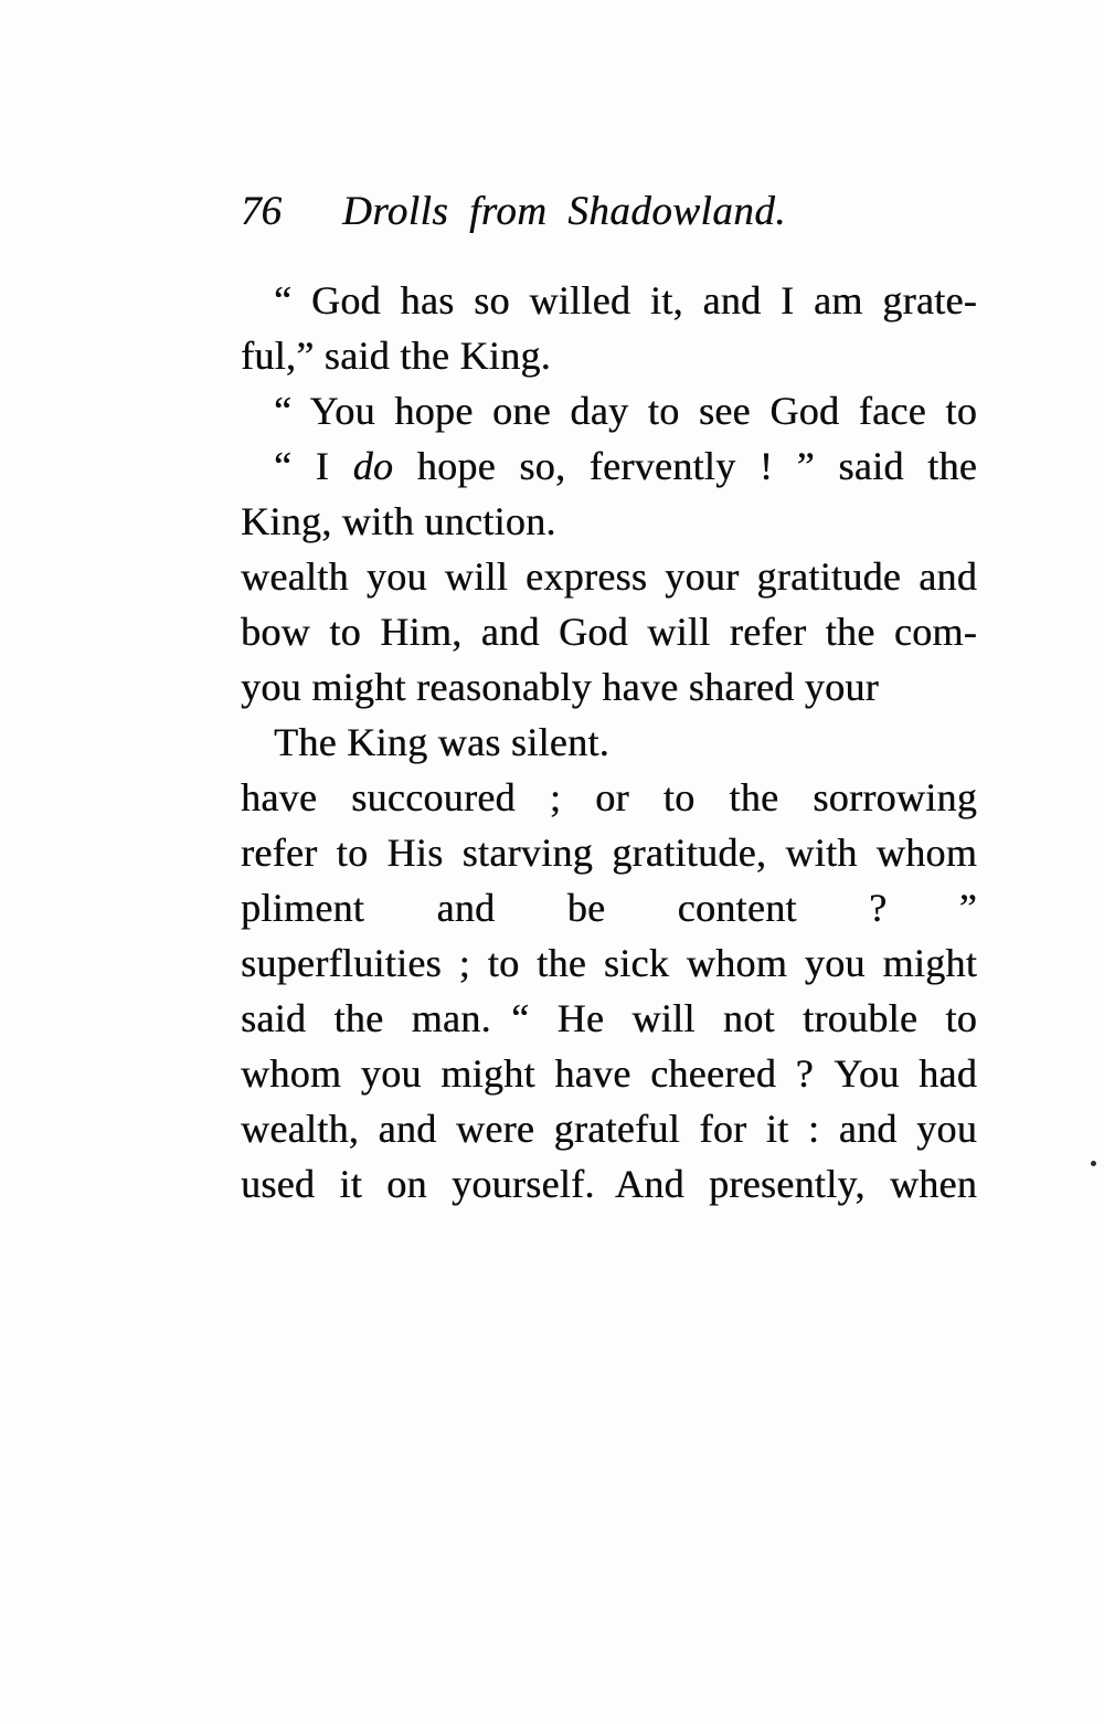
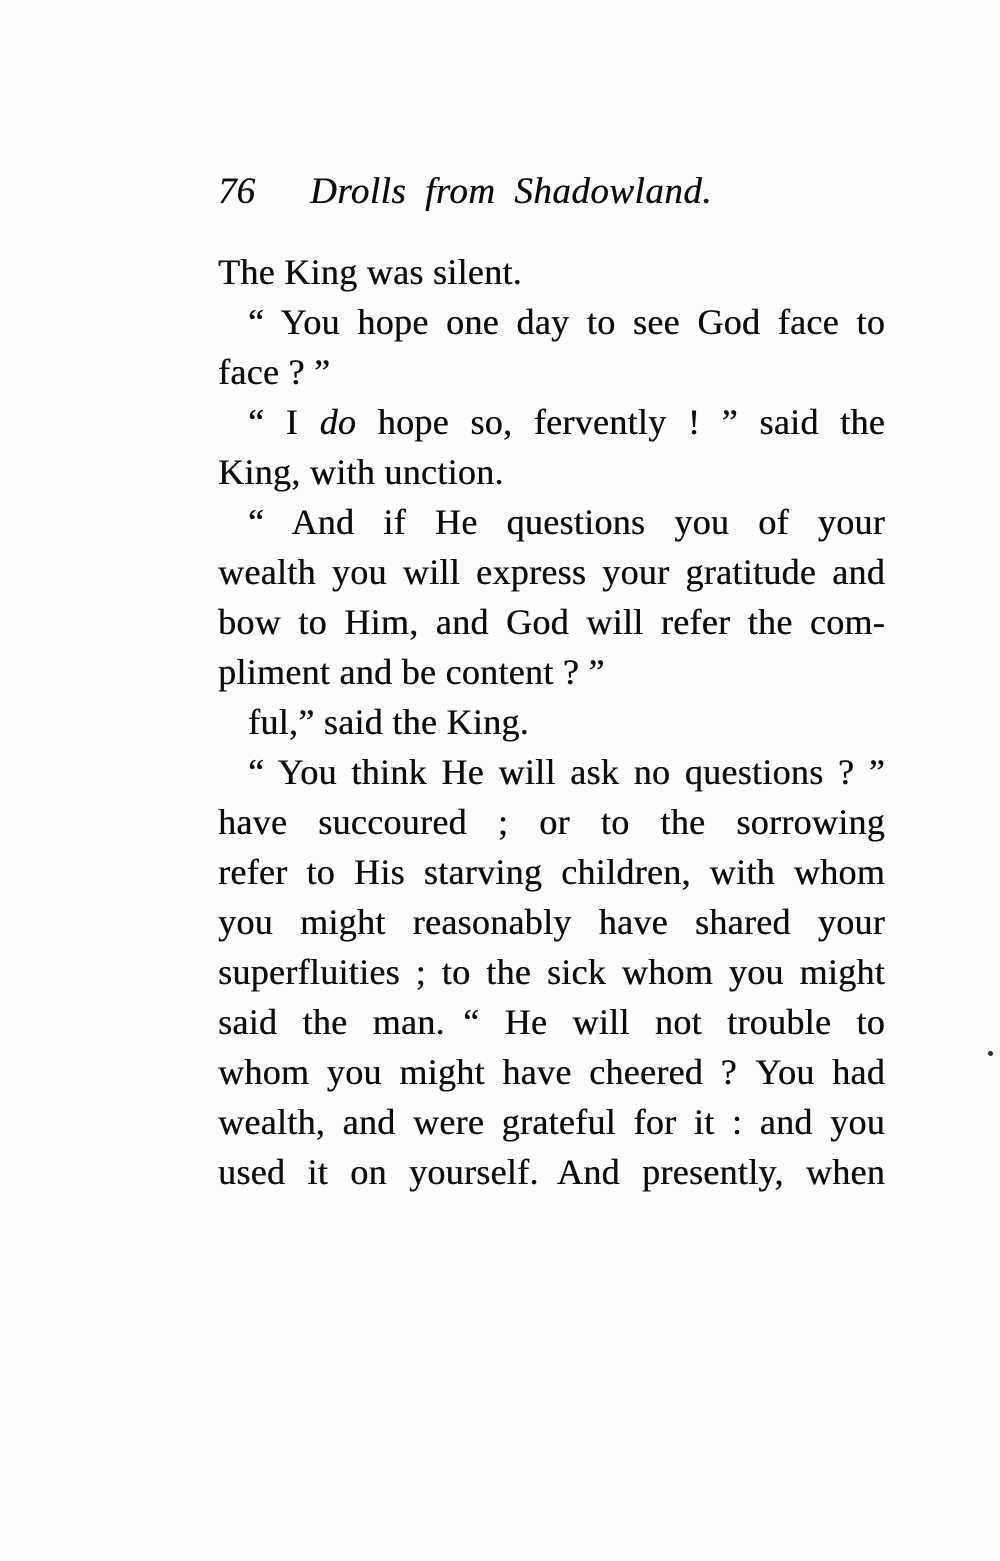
  76 Drolls from Shadowland.
- “ God has so willed it, and I am grate-
- ful,” said the King.
+ The King was silent.
  “ You hope one day to see God face to
+ face ? ”
  “ I do hope so, fervently ! ” said the
  King, with unction.
+ “ And if He questions you of your
  wealth you will express your gratitude and
  bow to Him, and God will refer the com-
- you might reasonably have shared your
+ pliment and be content ? ”
- The King was silent.
+ ful,” said the King.
+ “ You think He will ask no questions ? ”
  have succoured ; or to the sorrowing
- refer to His starving gratitude, with whom
+ refer to His starving children, with whom
- pliment and be content ? ”
+ you might reasonably have shared your
  superfluities ; to the sick whom you might
  said the man. “ He will not trouble to
  whom you might have cheered ? You had
  wealth, and were grateful for it : and you
  used it on yourself. And presently, when
